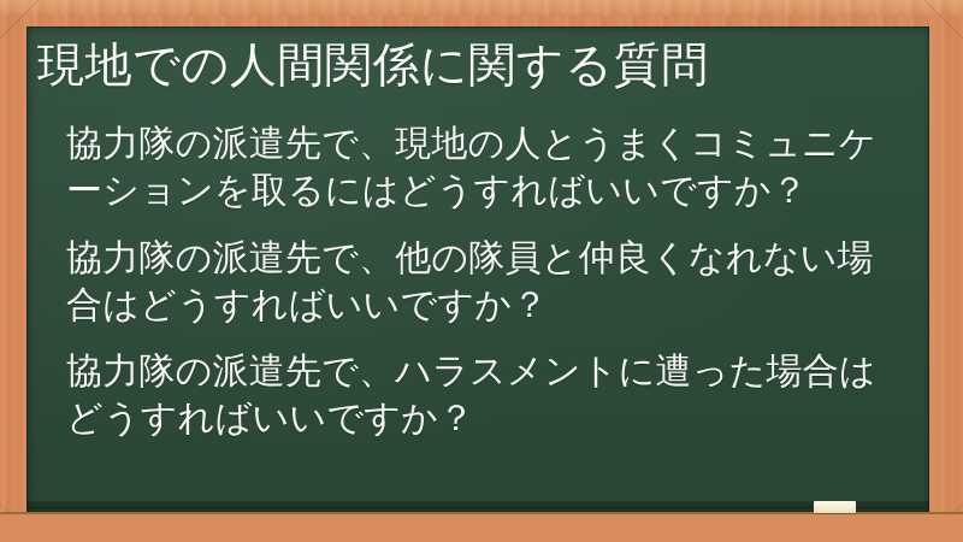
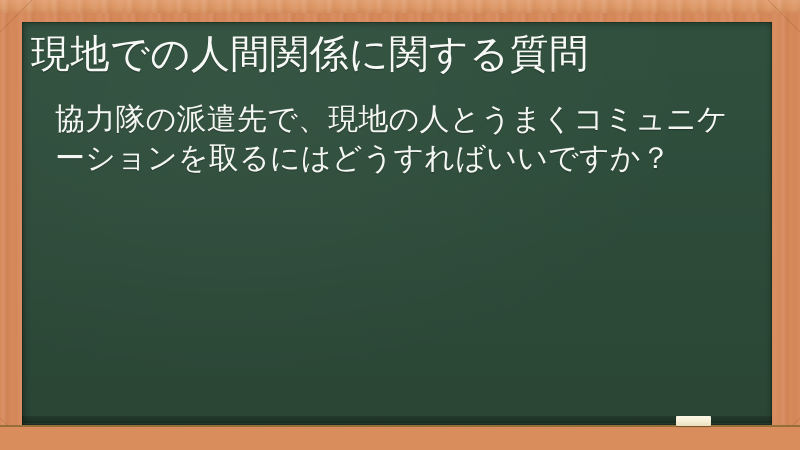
  現地での人間関係に関する質問
  協力隊の派遣先で、現地の人とうまくコミュニケーションを取るにはどうすればいいですか？
- 協力隊の派遣先で、他の隊員と仲良くなれない場合はどうすればいいですか？
- 協力隊の派遣先で、ハラスメントに遭った場合はどうすればいいですか？
